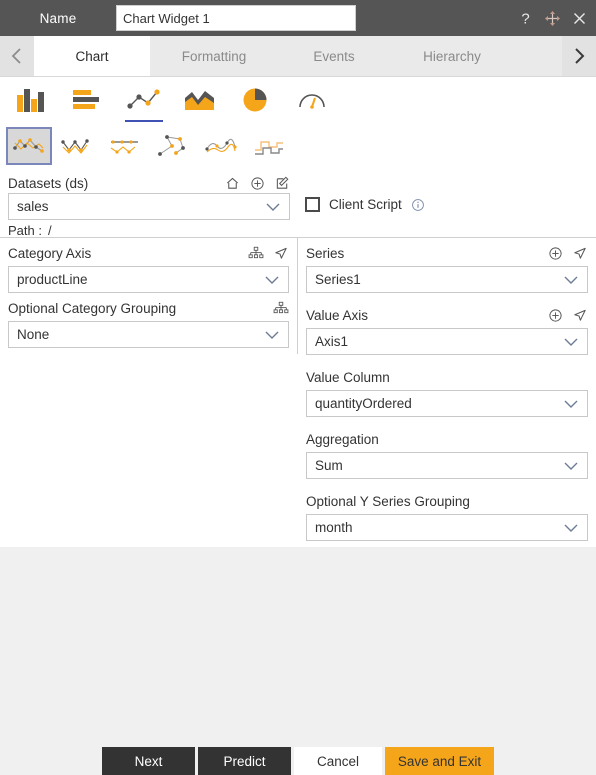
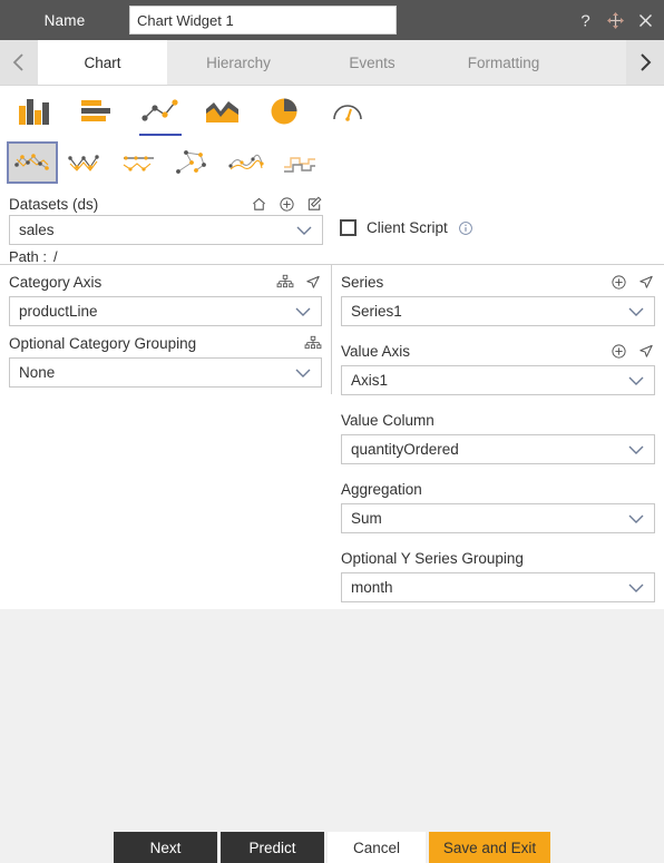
  Name
  Chart Widget 1
  ?
  Chart
- Formatting
+ Hierarchy
  Events
- Hierarchy
+ Formatting
  Datasets (ds)
  sales
  Path : /
  Client Script
  Category Axis
  productLine
  Optional Category Grouping
  None
  Series
  Series1
  Value Axis
  Axis1
  Value Column
  quantityOrdered
  Aggregation
  Sum
  Optional Y Series Grouping
  month
  Next
  Predict
  Cancel
  Save and Exit
